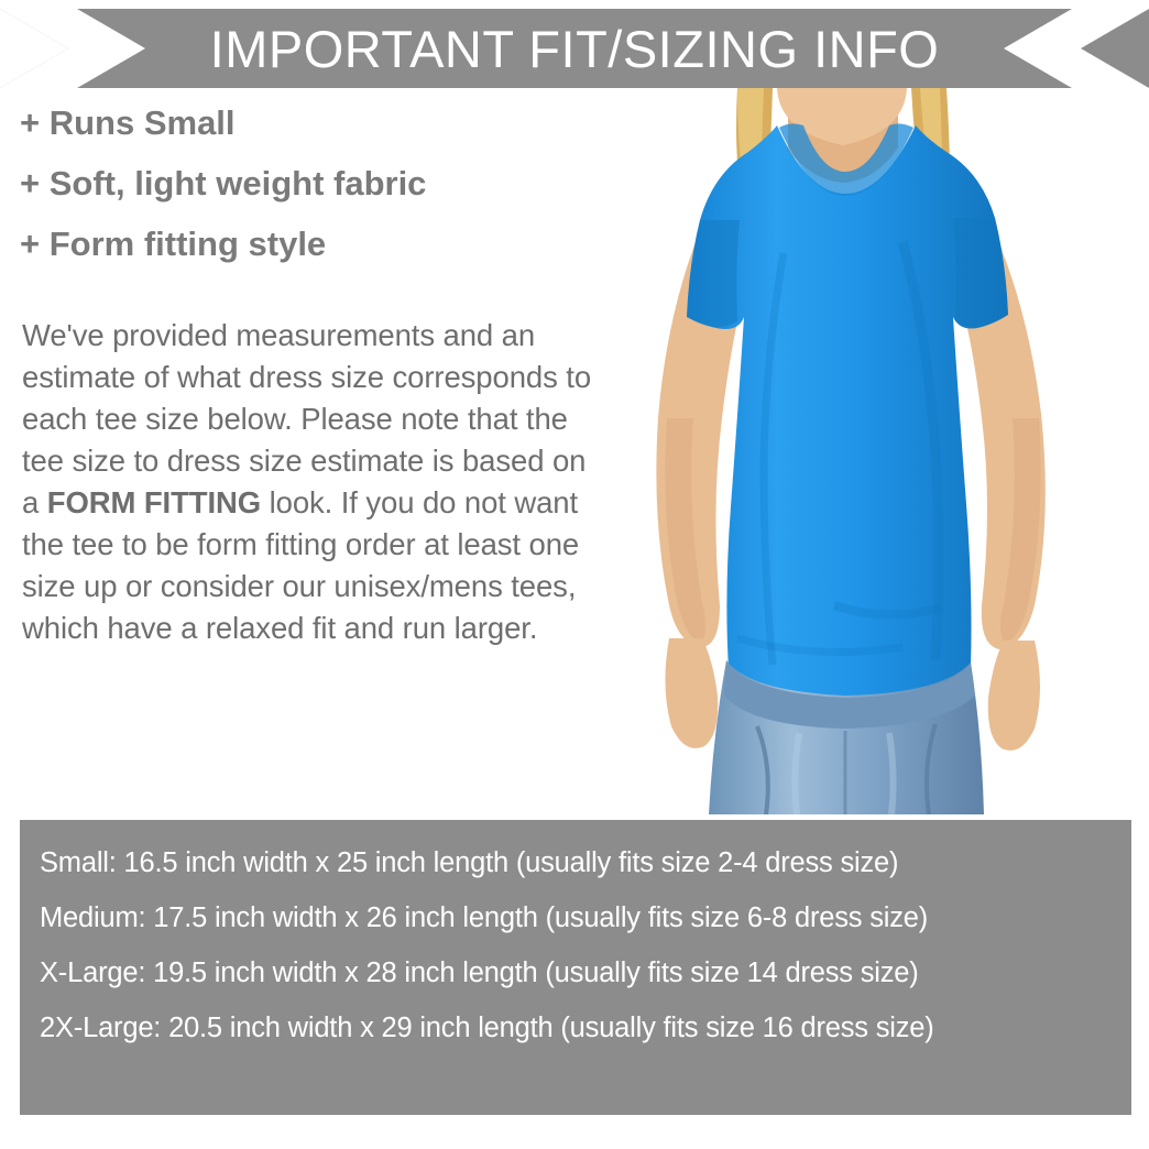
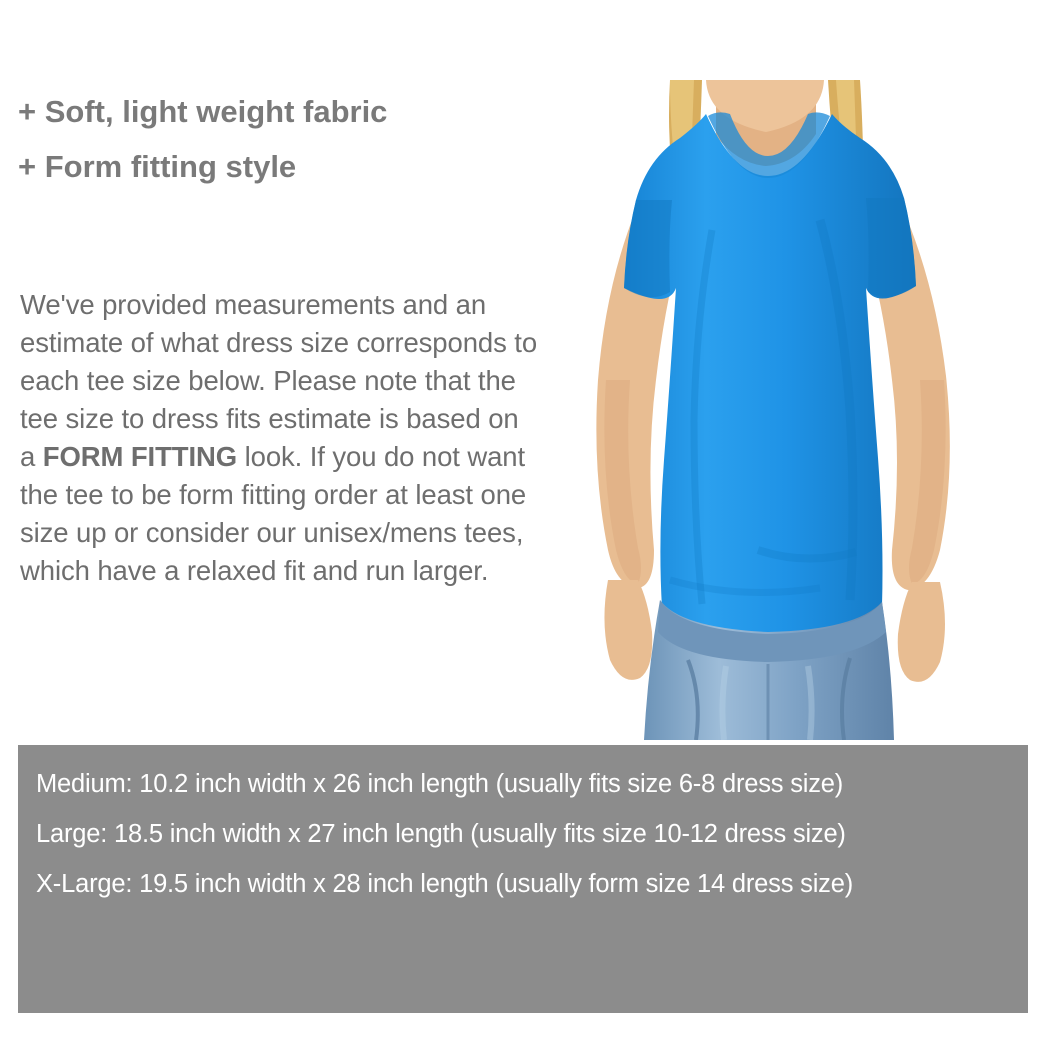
- IMPORTANT FIT/SIZING INFO
- + Runs Small
  + Soft, light weight fabric
  + Form fitting style
- We've provided measurements and an estimate of what dress size corresponds to each tee size below. Please note that the tee size to dress size estimate is based on a FORM FITTING look. If you do not want the tee to be form fitting order at least one size up or consider our unisex/mens tees, which have a relaxed fit and run larger.
+ We've provided measurements and an estimate of what dress size corresponds to each tee size below. Please note that the tee size to dress fits estimate is based on a FORM FITTING look. If you do not want the tee to be form fitting order at least one size up or consider our unisex/mens tees, which have a relaxed fit and run larger.
- Small: 16.5 inch width x 25 inch length (usually fits size 2-4 dress size)
- Medium: 17.5 inch width x 26 inch length (usually fits size 6-8 dress size)
+ Medium: 10.2 inch width x 26 inch length (usually fits size 6-8 dress size)
+ Large: 18.5 inch width x 27 inch length (usually fits size 10-12 dress size)
- X-Large: 19.5 inch width x 28 inch length (usually fits size 14 dress size)
+ X-Large: 19.5 inch width x 28 inch length (usually form size 14 dress size)
- 2X-Large: 20.5 inch width x 29 inch length (usually fits size 16 dress size)
